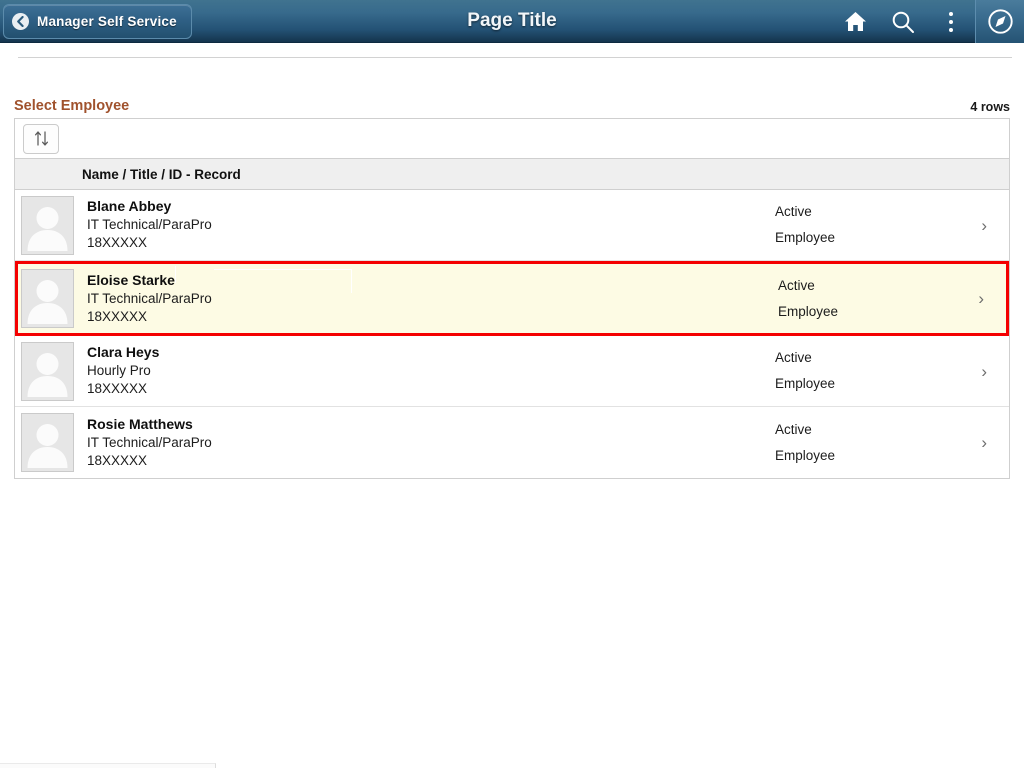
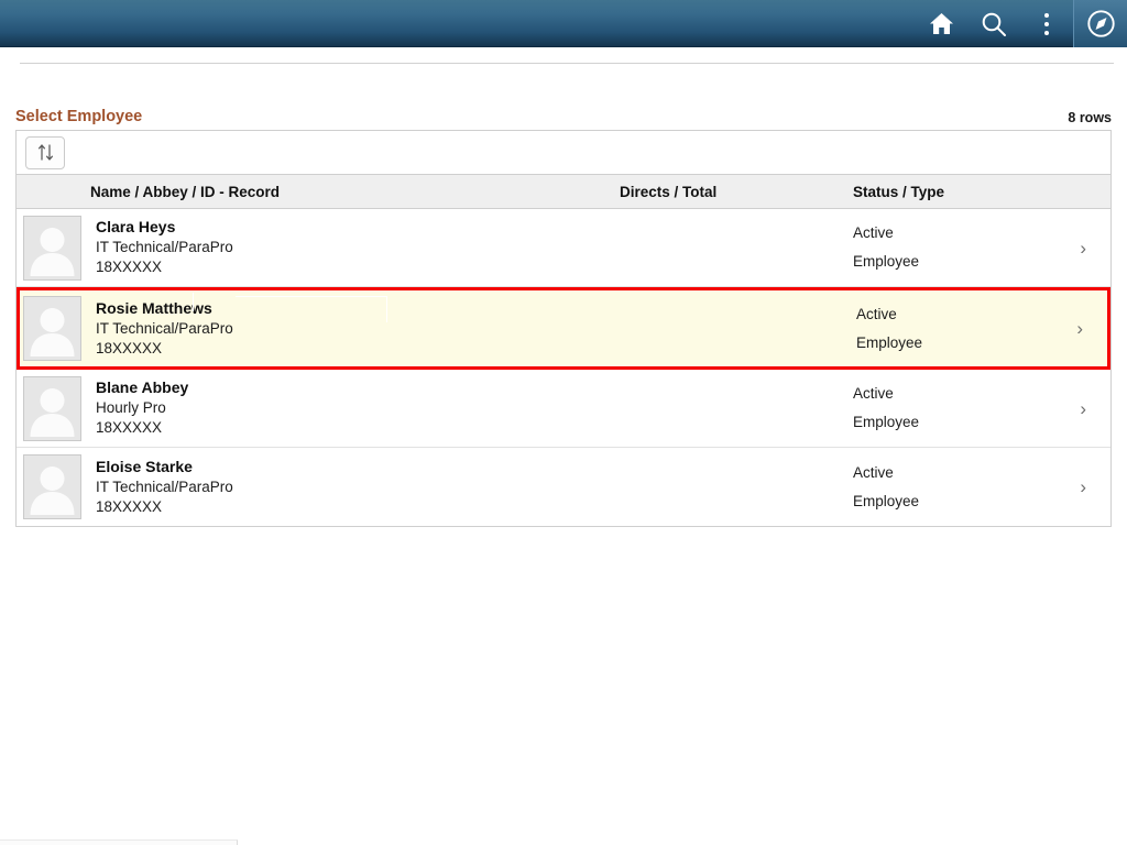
- Manager Self Service
- Page Title
  Select Employee
- 4 rows
+ 8 rows
- Name / Title / ID - Record
+ Name / Abbey / ID - Record
+ Directs / Total
+ Status / Type
- Blane Abbey
+ Clara Heys
  IT Technical/ParaPro
  18XXXXX
  Active
  Employee
  ›
- Eloise Starke
+ Rosie Matthews
  IT Technical/ParaPro
  18XXXXX
  Active
  Employee
  ›
- Clara Heys
+ Blane Abbey
  Hourly Pro
  18XXXXX
  Active
  Employee
  ›
- Rosie Matthews
+ Eloise Starke
  IT Technical/ParaPro
  18XXXXX
  Active
  Employee
  ›
